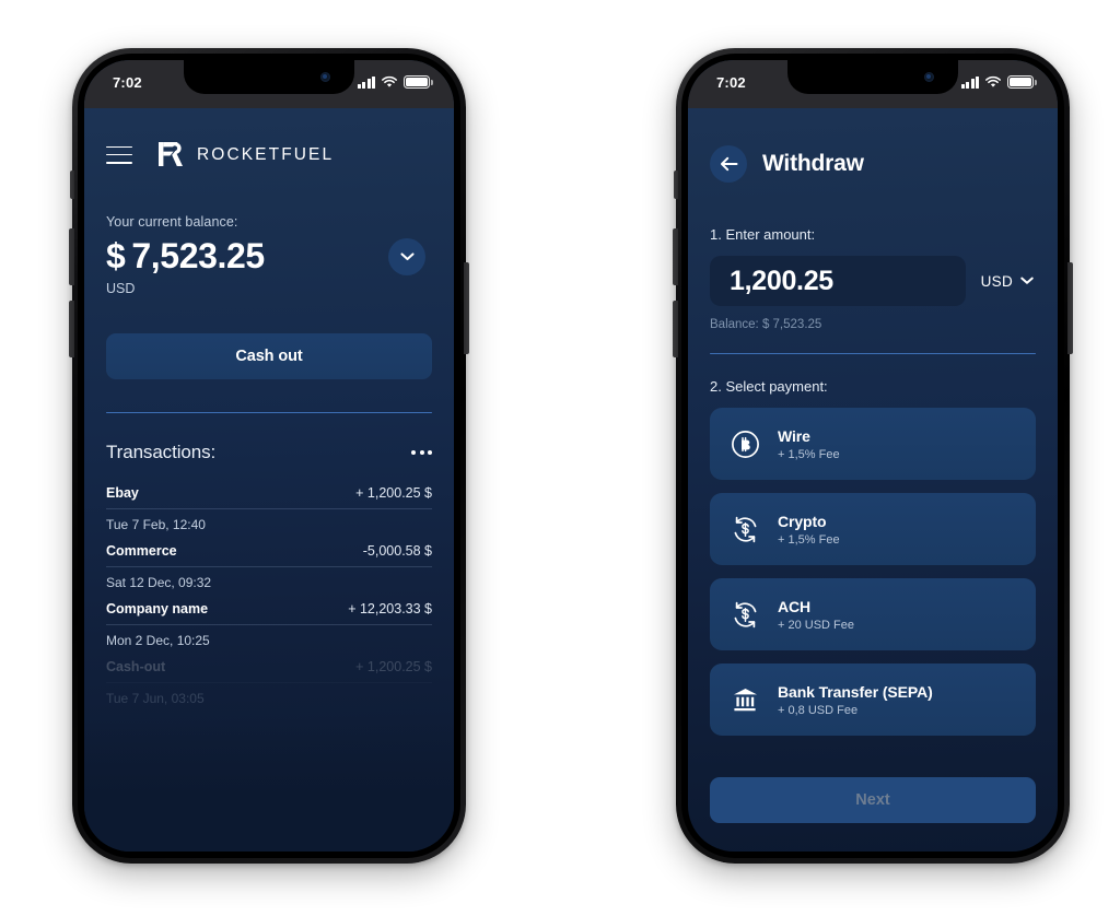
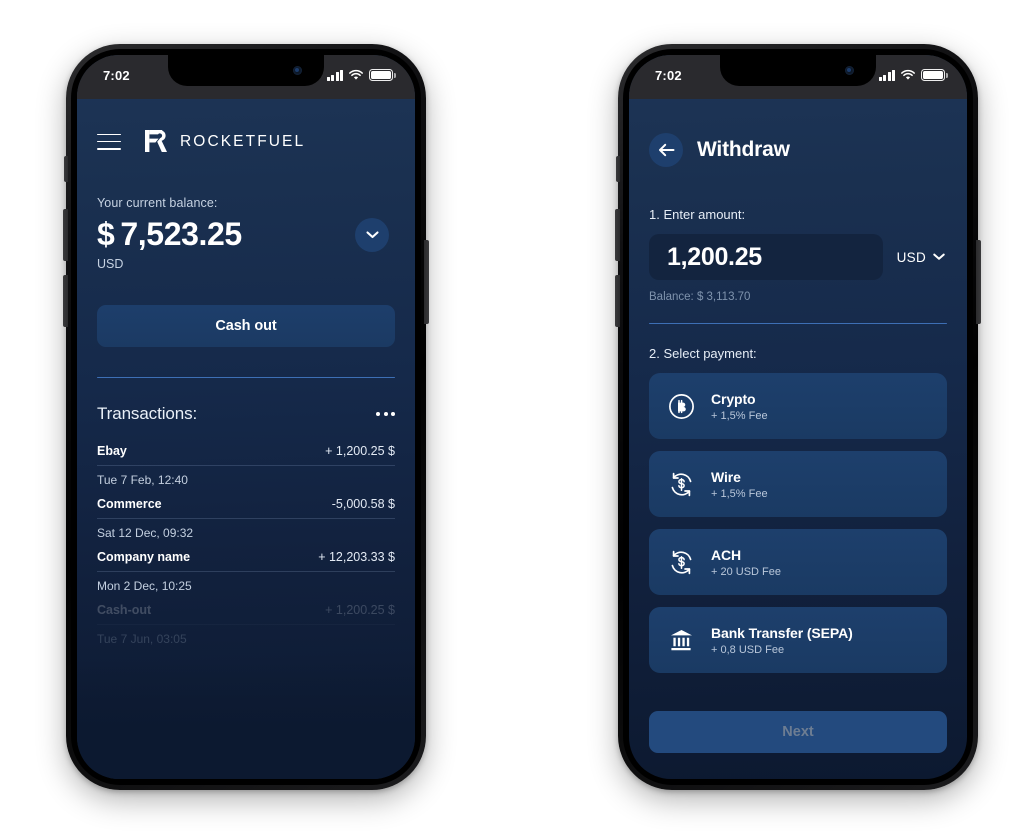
  7:02
  ROCKETFUEL
  Your current balance:
  $ 7,523.25
  USD
  Cash out
  Transactions:
  Ebay
  + 1,200.25 $
  Tue 7 Feb, 12:40
  Commerce
  -5,000.58 $
  Sat 12 Dec, 09:32
  Company name
  + 12,203.33 $
  Mon 2 Dec, 10:25
  Cash-out
  + 1,200.25 $
  Tue 7 Jun, 03:05
  7:02
  Withdraw
  1. Enter amount:
  1,200.25
  USD
- Balance: $ 7,523.25
+ Balance: $ 3,113.70
  2. Select payment:
- Wire
+ Crypto
  + 1,5% Fee
- Crypto
+ Wire
  + 1,5% Fee
  ACH
  + 20 USD Fee
  Bank Transfer (SEPA)
  + 0,8 USD Fee
  Next
